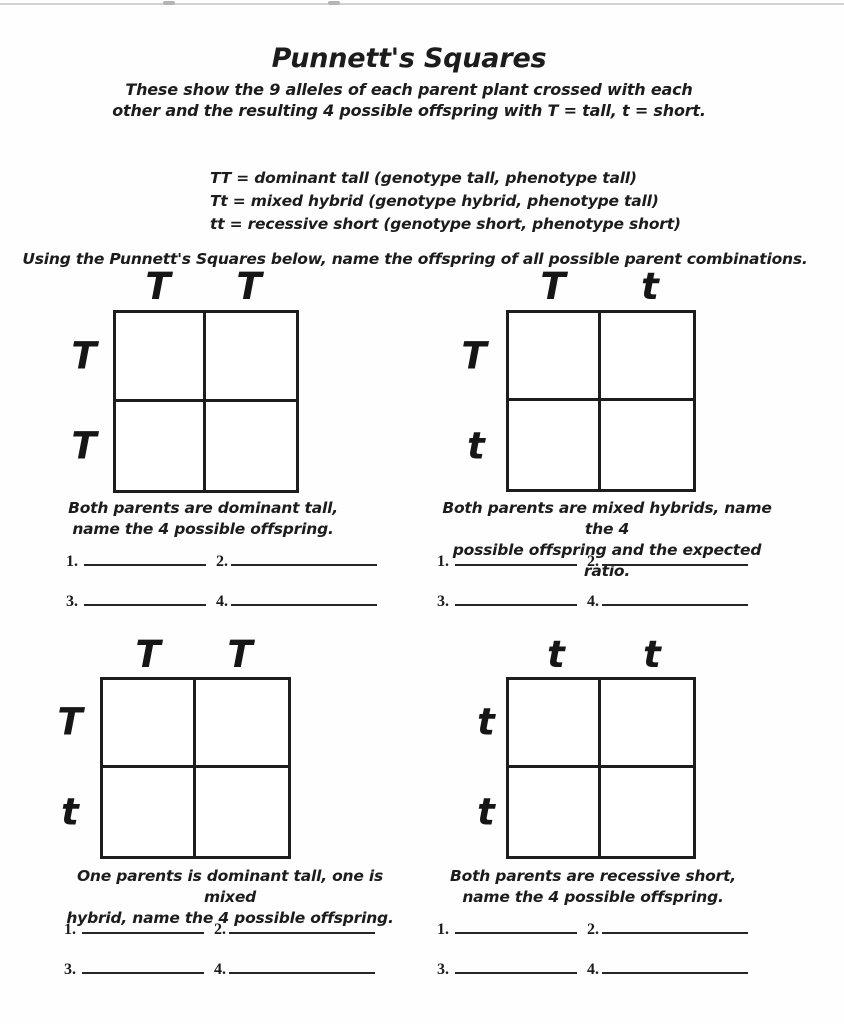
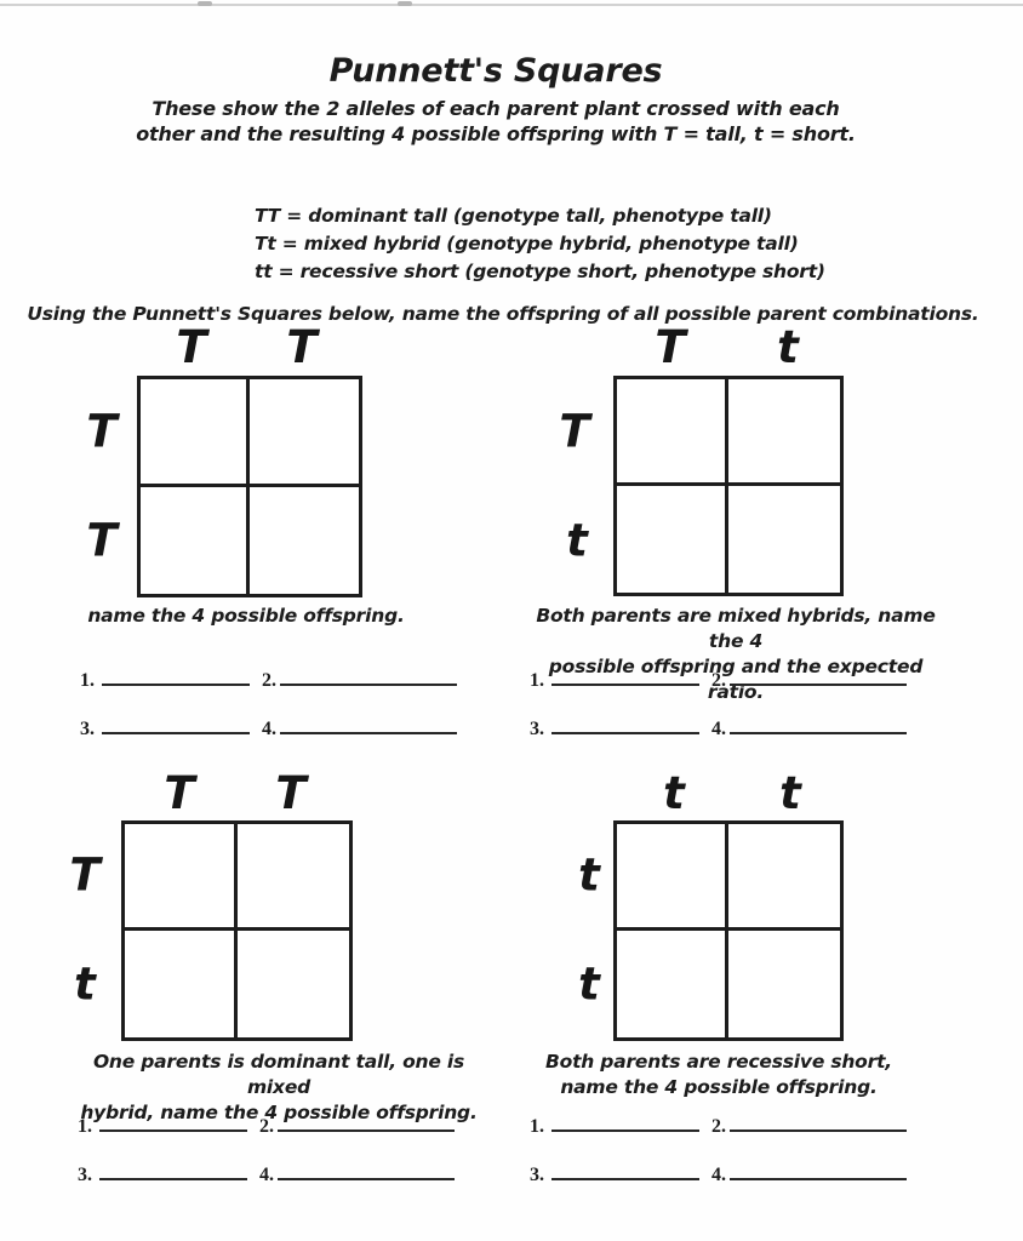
  Punnett's Squares
- These show the 9 alleles of each parent plant crossed with each
+ These show the 2 alleles of each parent plant crossed with each
  other and the resulting 4 possible offspring with T = tall, t = short.
  TT = dominant tall (genotype tall, phenotype tall)
  Tt = mixed hybrid (genotype hybrid, phenotype tall)
  tt = recessive short (genotype short, phenotype short)
  Using the Punnett's Squares below, name the offspring of all possible parent combinations.
  T
  T
  T
  T
- Both parents are dominant tall,
  name the 4 possible offspring.
  1. 2.
  3. 4.
  T
  t
  T
  t
  Both parents are mixed hybrids, name the 4
  possible offspring and the expected ratio.
  1. 2.
  3. 4.
  T
  T
  T
  t
  One parents is dominant tall, one is mixed
  hybrid, name the 4 possible offspring.
  1. 2.
  3. 4.
  t
  t
  t
  t
  Both parents are recessive short,
  name the 4 possible offspring.
  1. 2.
  3. 4.
